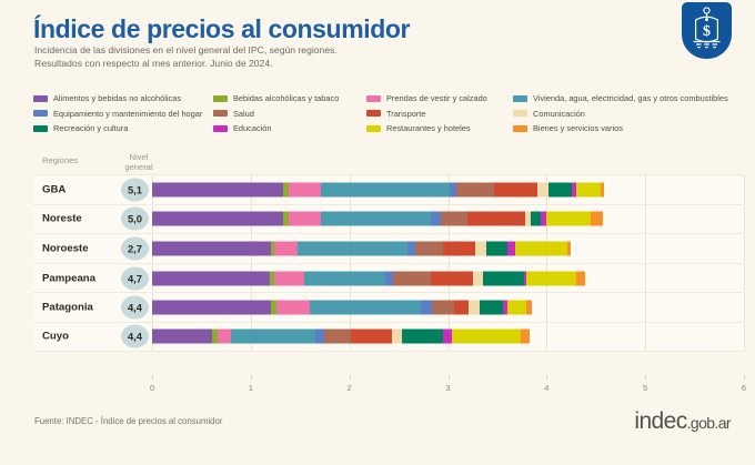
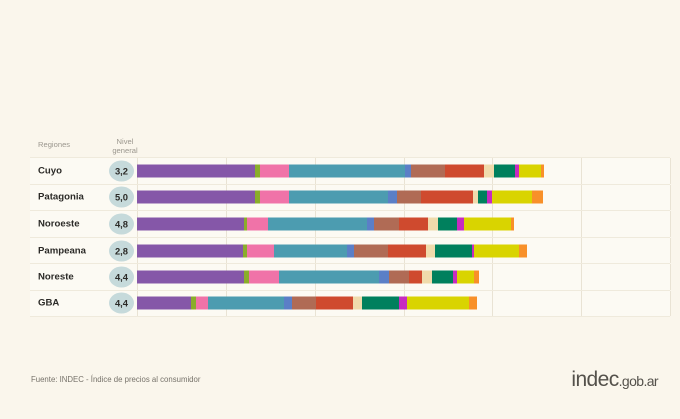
- Índice de precios al consumidor
- Incidencia de las divisiones en el nivel general del IPC, según regiones.
- Resultados con respecto al mes anterior. Junio de 2024.
- $
- Alimentos y bebidas no alcohólicas
- Equipamiento y mantenimiento del hogar
- Recreación y cultura
- Bebidas alcohólicas y tabaco
- Salud
- Educación
- Prendas de vestir y calzado
- Transporte
- Restaurantes y hoteles
- Vivienda, agua, electricidad, gas y otros combustibles
- Comunicación
- Bienes y servicios varios
  Regiones
  Nivel
  general
- GBA
+ Cuyo
- 5,1
+ 3,2
- Noreste
+ Patagonia
  5,0
  Noroeste
- 2,7
+ 4,8
  Pampeana
- 4,7
+ 2,8
- Patagonia
+ Noreste
  4,4
- Cuyo
+ GBA
  4,4
- 0
- 1
- 2
- 3
- 4
- 5
- 6
  Fuente: INDEC - Índice de precios al consumidor
  indec.gob.ar
